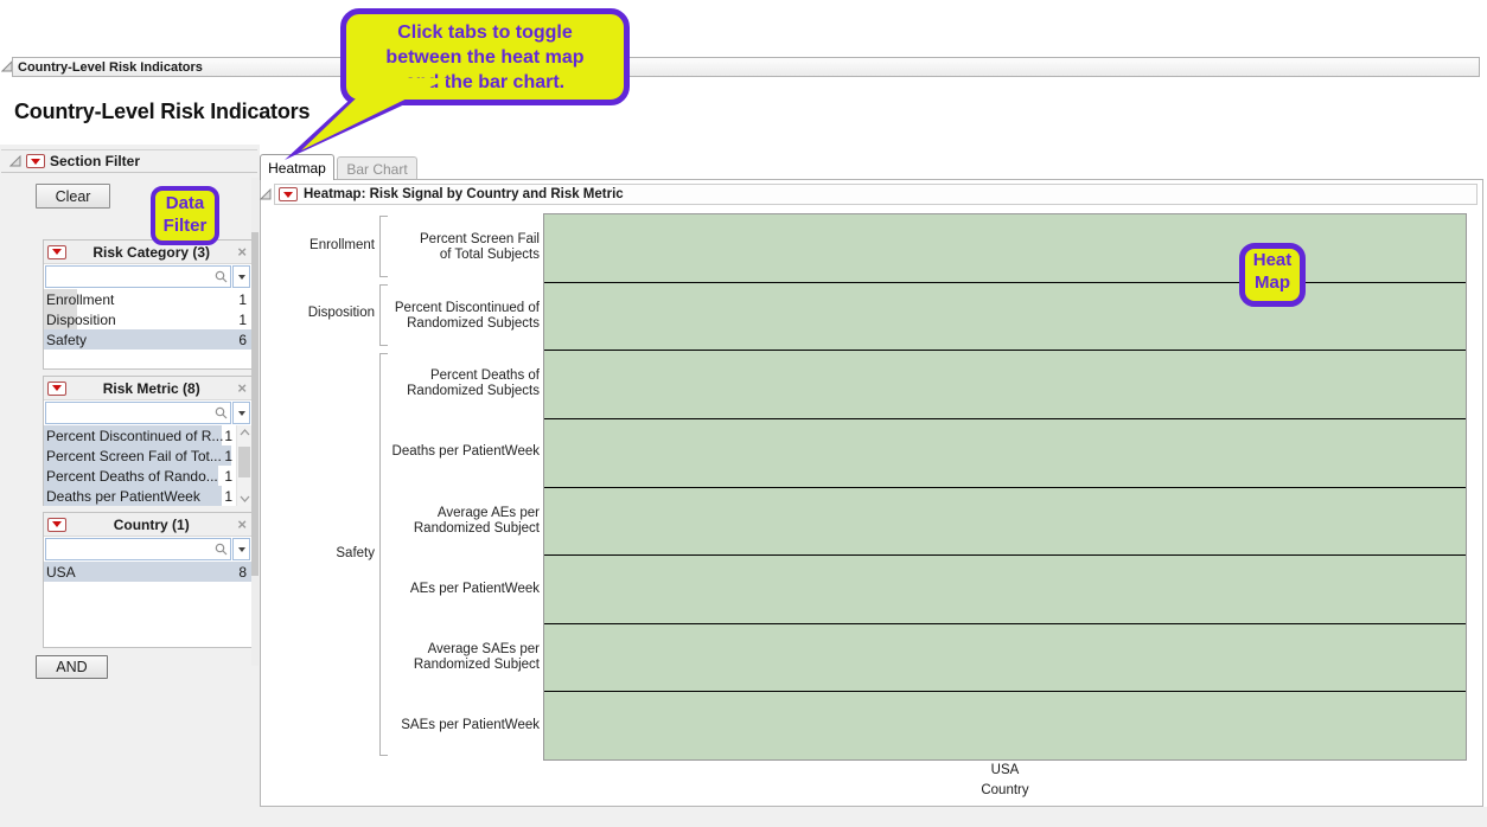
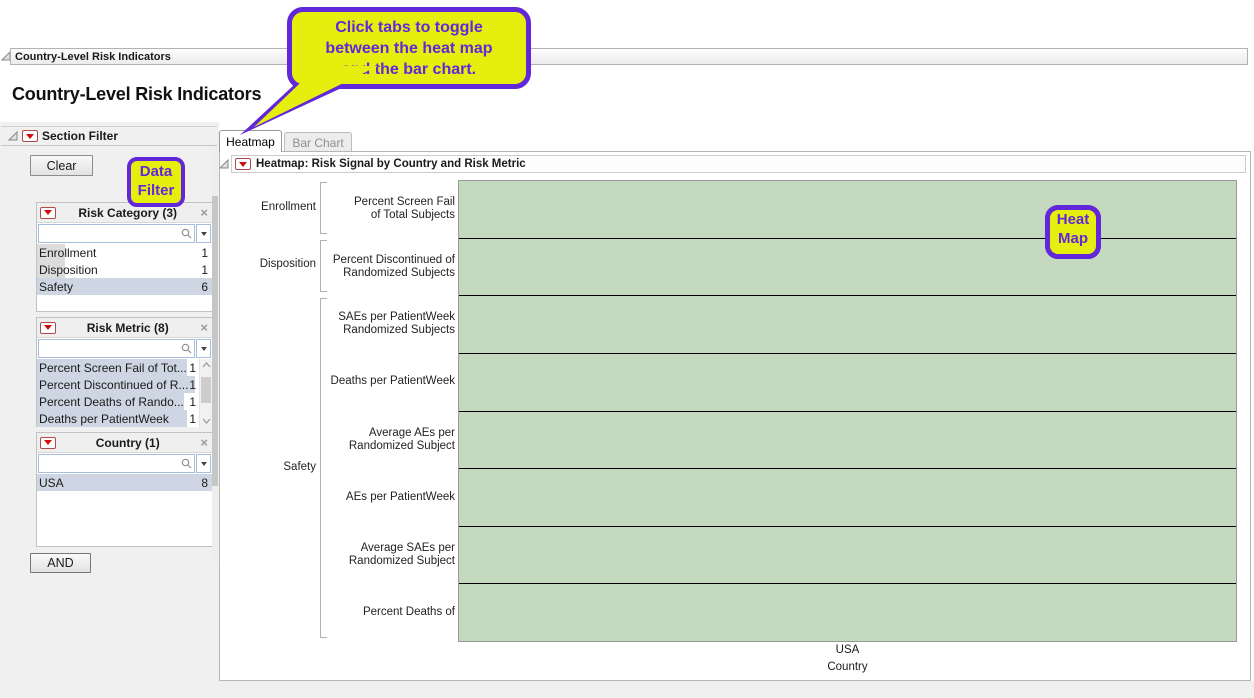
  Country-Level Risk Indicators
  Country-Level Risk Indicators
  Section Filter
  Clear
  Risk Category (3)
  ×
  Enrollment
  1
  Disposition
  1
  Safety
  6
  Risk Metric (8)
  ×
- Percent Discontinued of R...
+ Percent Screen Fail of Tot...
  1
- Percent Screen Fail of Tot...
+ Percent Discontinued of R...
  1
  Percent Deaths of Rando...
  1
  Deaths per PatientWeek
  1
  Country (1)
  ×
  USA
  8
  AND
  Heatmap
  Bar Chart
  Heatmap: Risk Signal by Country and Risk Metric
  Enrollment
  Disposition
  Safety
  Percent Screen Fail
  of Total Subjects
  Percent Discontinued of
  Randomized Subjects
- Percent Deaths of
+ SAEs per PatientWeek
  Randomized Subjects
  Deaths per PatientWeek
  Average AEs per
  Randomized Subject
  AEs per PatientWeek
  Average SAEs per
  Randomized Subject
- SAEs per PatientWeek
+ Percent Deaths of
  USA
  Country
  Click tabs to toggle
  between the heat map
  the bar chart.
  Data
  Filter
  Heat
  Map
